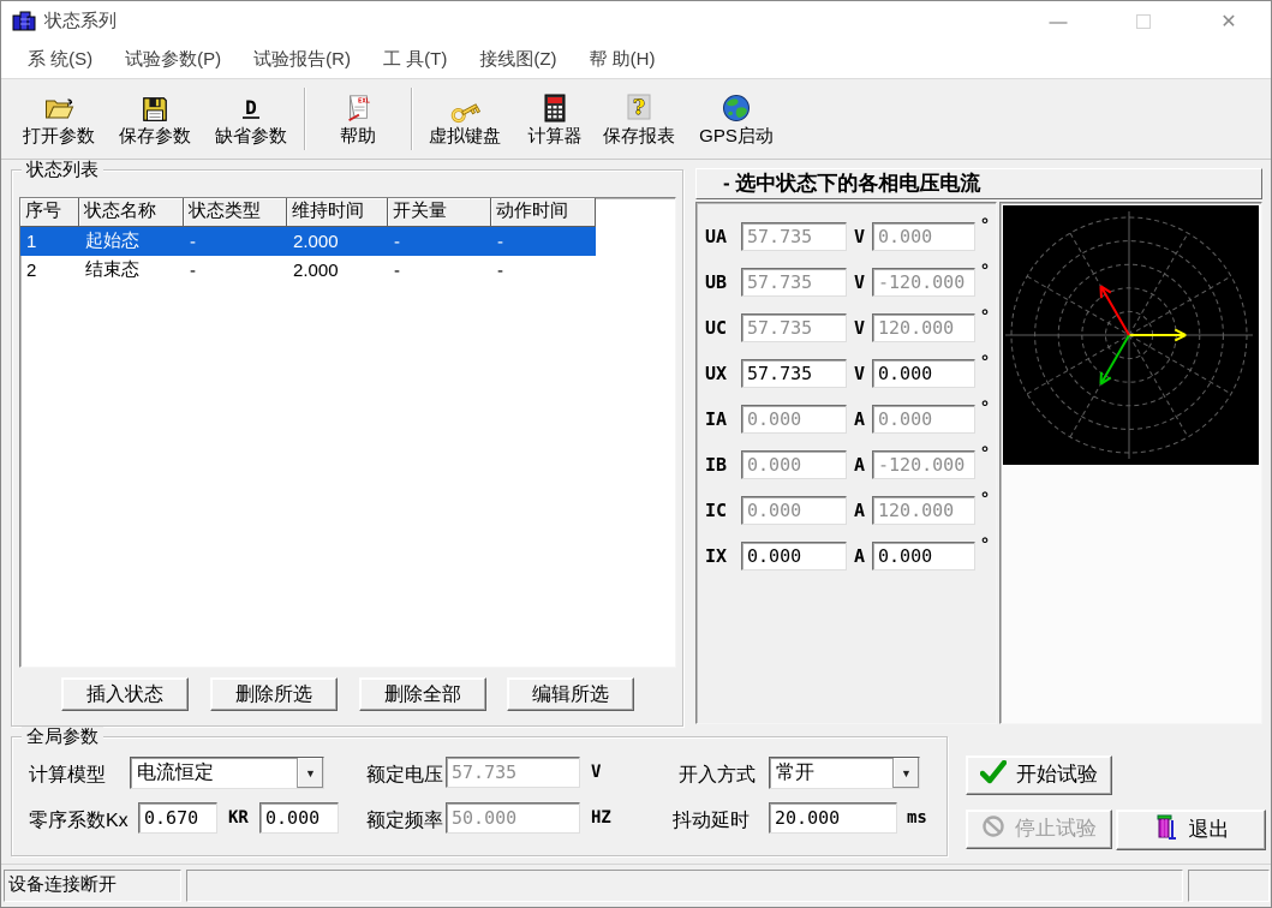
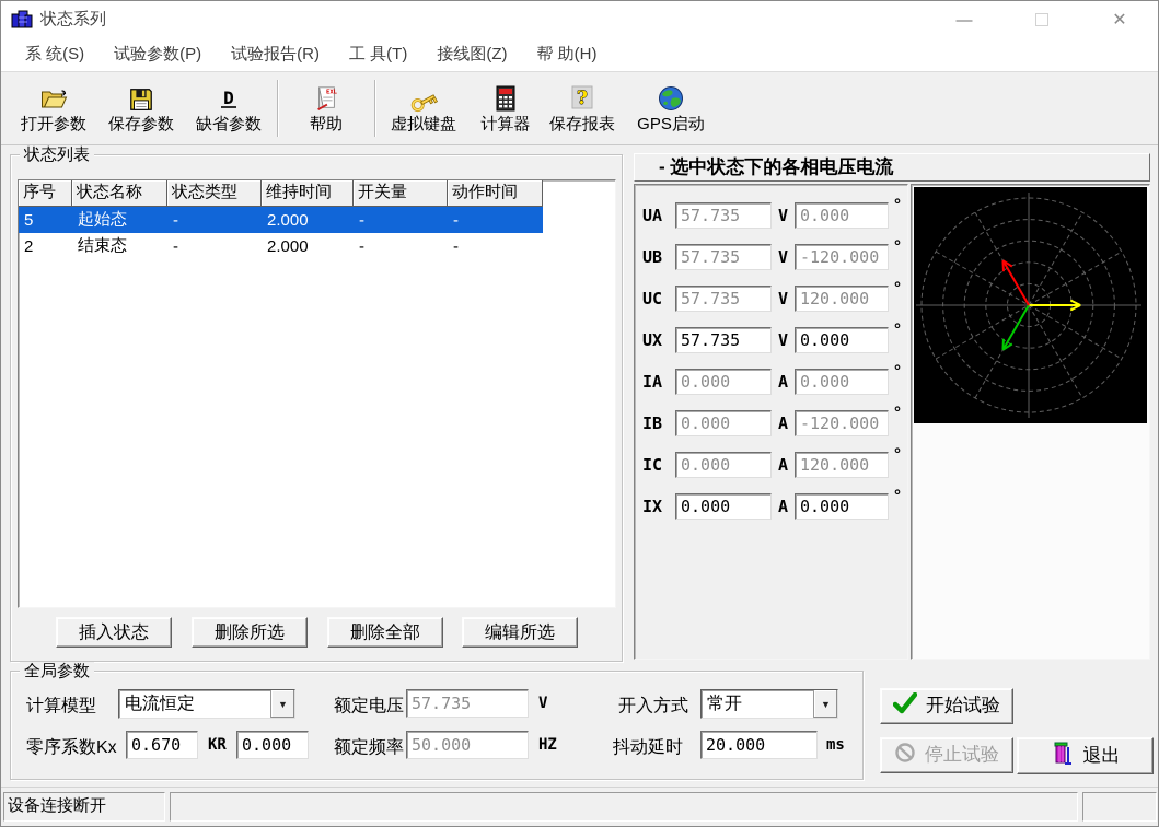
  状态系列
  —
  ✕
  系 统(S)
  试验参数(P)
  试验报告(R)
  工 具(T)
  接线图(Z)
  帮 助(H)
  打开参数
  保存参数
  D
  缺省参数
  帮助
  虚拟键盘
  计算器
  ?
  保存报表
  GPS启动
  状态列表
  序号
  状态名称
  状态类型
  维持时间
  开关量
  动作时间
- 1
+ 5
  起始态
  -
  2.000
  -
  -
  2
  结束态
  -
  2.000
  -
  -
  插入状态
  删除所选
  删除全部
  编辑所选
  - 选中状态下的各相电压电流
  UA
  57.735
  V
  0.000
  °
  UB
  57.735
  V
  -120.000
  °
  UC
  57.735
  V
  120.000
  °
  UX
  57.735
  V
  0.000
  °
  IA
  0.000
  A
  0.000
  °
  IB
  0.000
  A
  -120.000
  °
  IC
  0.000
  A
  120.000
  °
  IX
  0.000
  A
  0.000
  °
  全局参数
  计算模型
  电流恒定
  ▼
  额定电压
  57.735
  V
  开入方式
  常开
  ▼
  零序系数Kx
  0.670
  KR
  0.000
  额定频率
  50.000
  HZ
  抖动延时
  20.000
  ms
  开始试验
  停止试验
  退出
  设备连接断开
